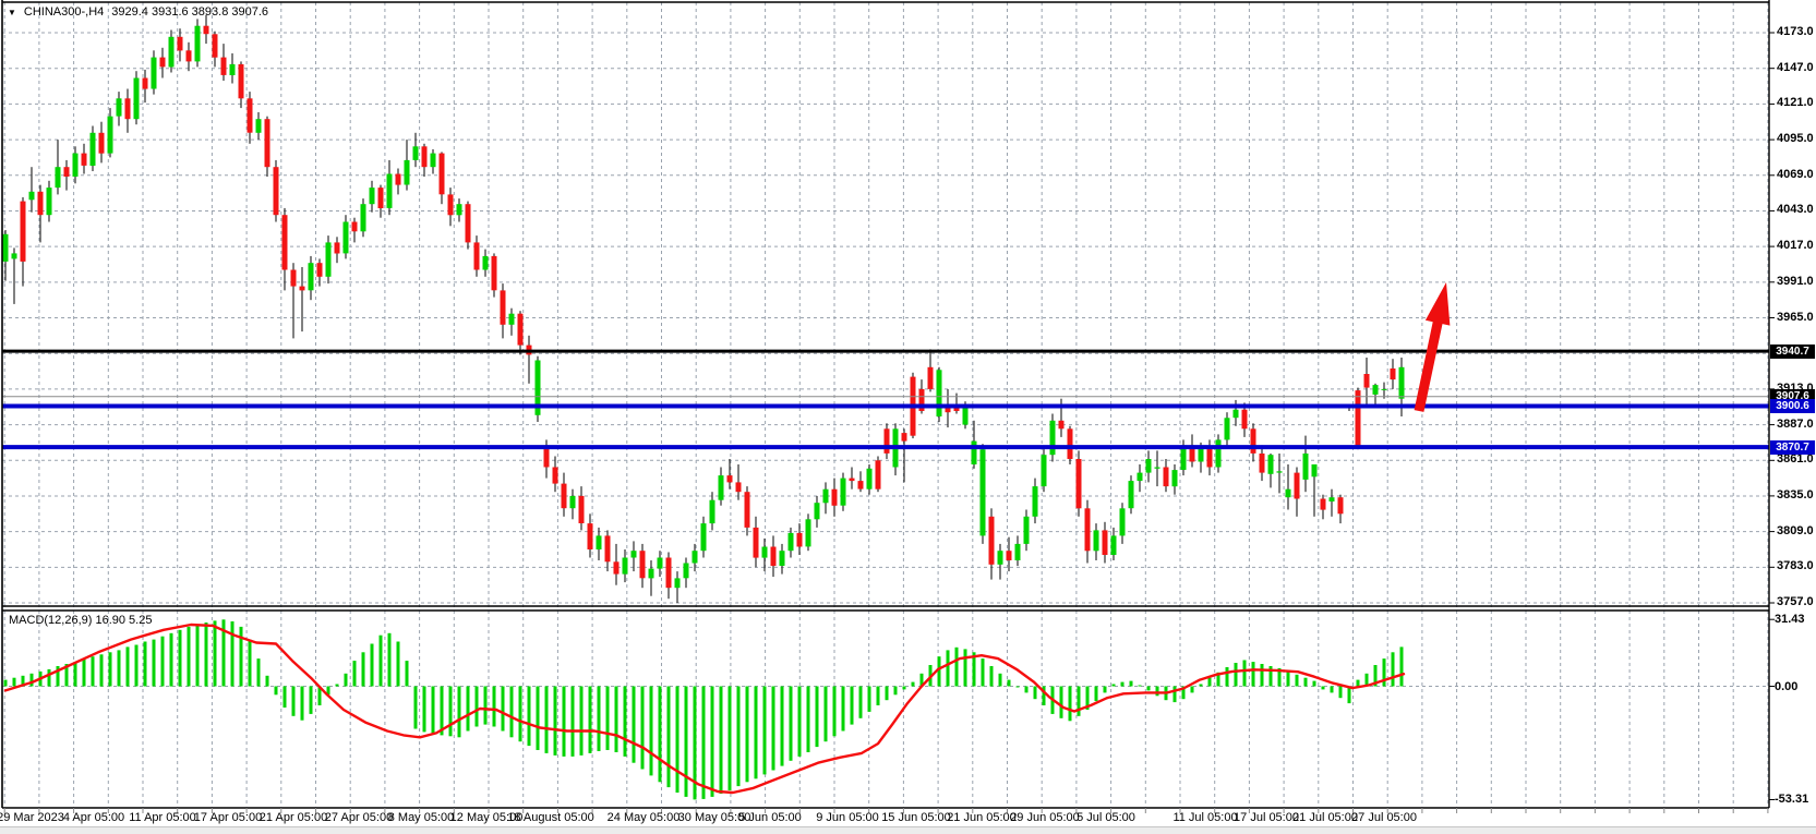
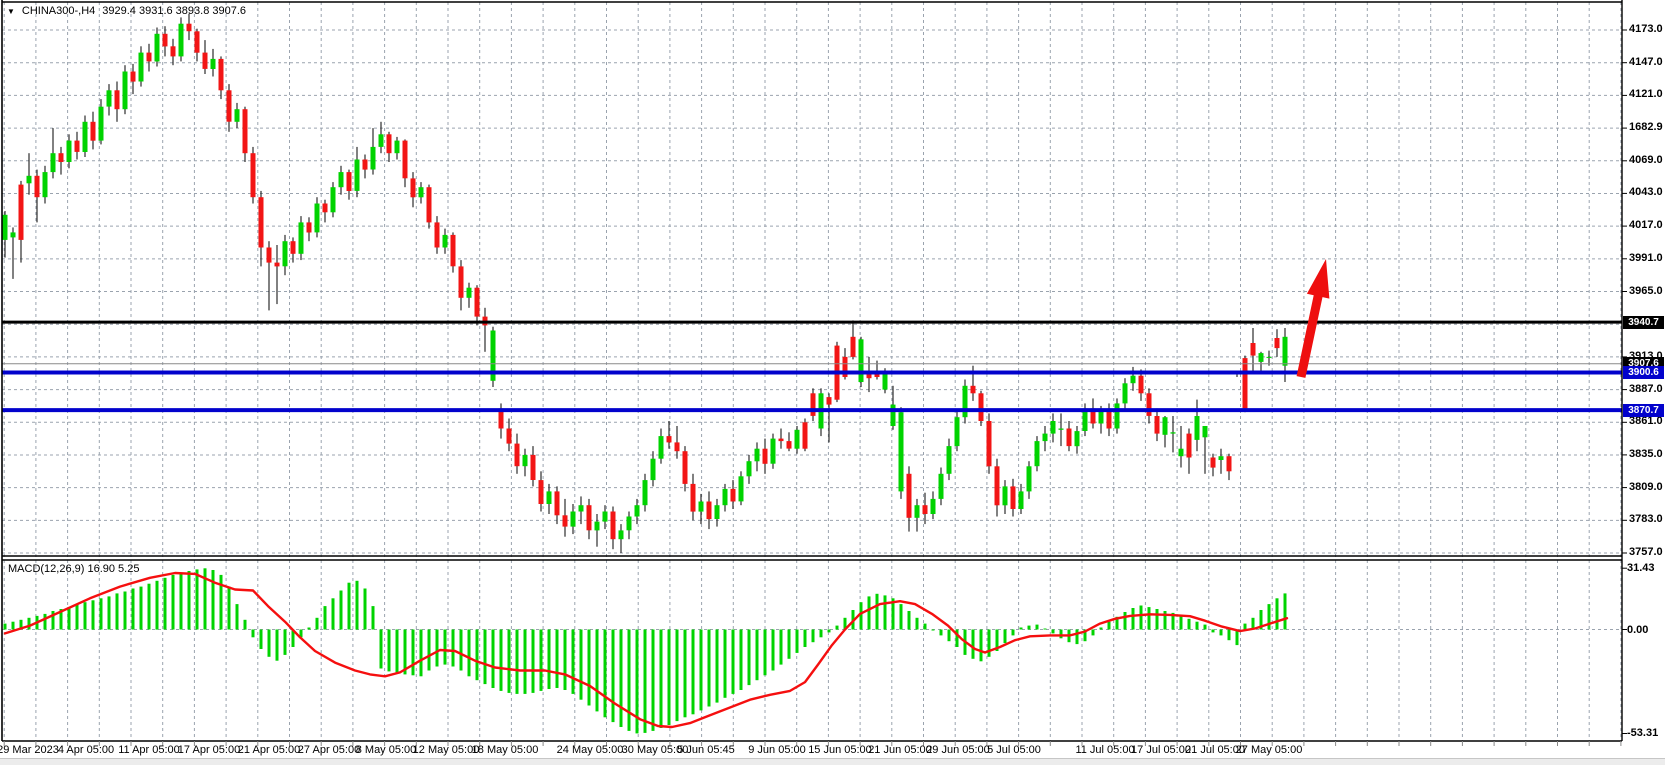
  ▼
  CHINA300-,H4
  3929.4 3931.6 3893.8 3907.6
  MACD(12,26,9) 16.90 5.25
  4173.0
  4147.0
  4121.0
- 4095.0
+ 1682.9
  4069.0
  4043.0
  4017.0
  3991.0
  3965.0
  3913.0
  3887.0
  3861.0
  3835.0
  3809.0
  3783.0
  3757.0
  31.43
  0.00
  -53.31
  29 Mar 2023
  4 Apr 05:00
  11 Apr 05:00
  17 Apr 05:00
  21 Apr 05:00
  27 Apr 05:00
  8 May 05:00
  12 May 05:00
- 18 August 05:00
+ 18 May 05:00
  24 May 05:00
  30 May 05:00
- 5 Jun 05:00
+ 5 Jun 05:45
  9 Jun 05:00
  15 Jun 05:00
  21 Jun 05:00
  29 Jun 05:00
  5 Jul 05:00
  11 Jul 05:00
  17 Jul 05:00
  21 Jul 05:00
- 27 Jul 05:00
+ 27 May 05:00
  3940.7
  3907.6
  3900.6
  3870.7
